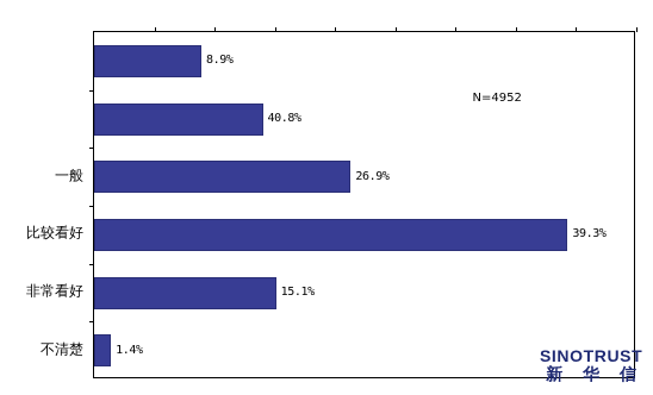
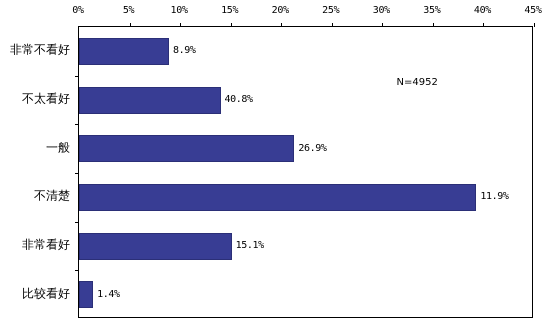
+ 0%
+ 5%
+ 10%
+ 15%
+ 20%
+ 25%
+ 30%
+ 35%
+ 40%
+ 45%
+ 非常不看好
+ 不太看好
  一般
- 比较看好
+ 不清楚
  非常看好
- 不清楚
+ 比较看好
  8.9%
  40.8%
  26.9%
- 39.3%
+ 11.9%
  15.1%
  1.4%
  N=4952
- SINOTRUST
- 新 华 信
